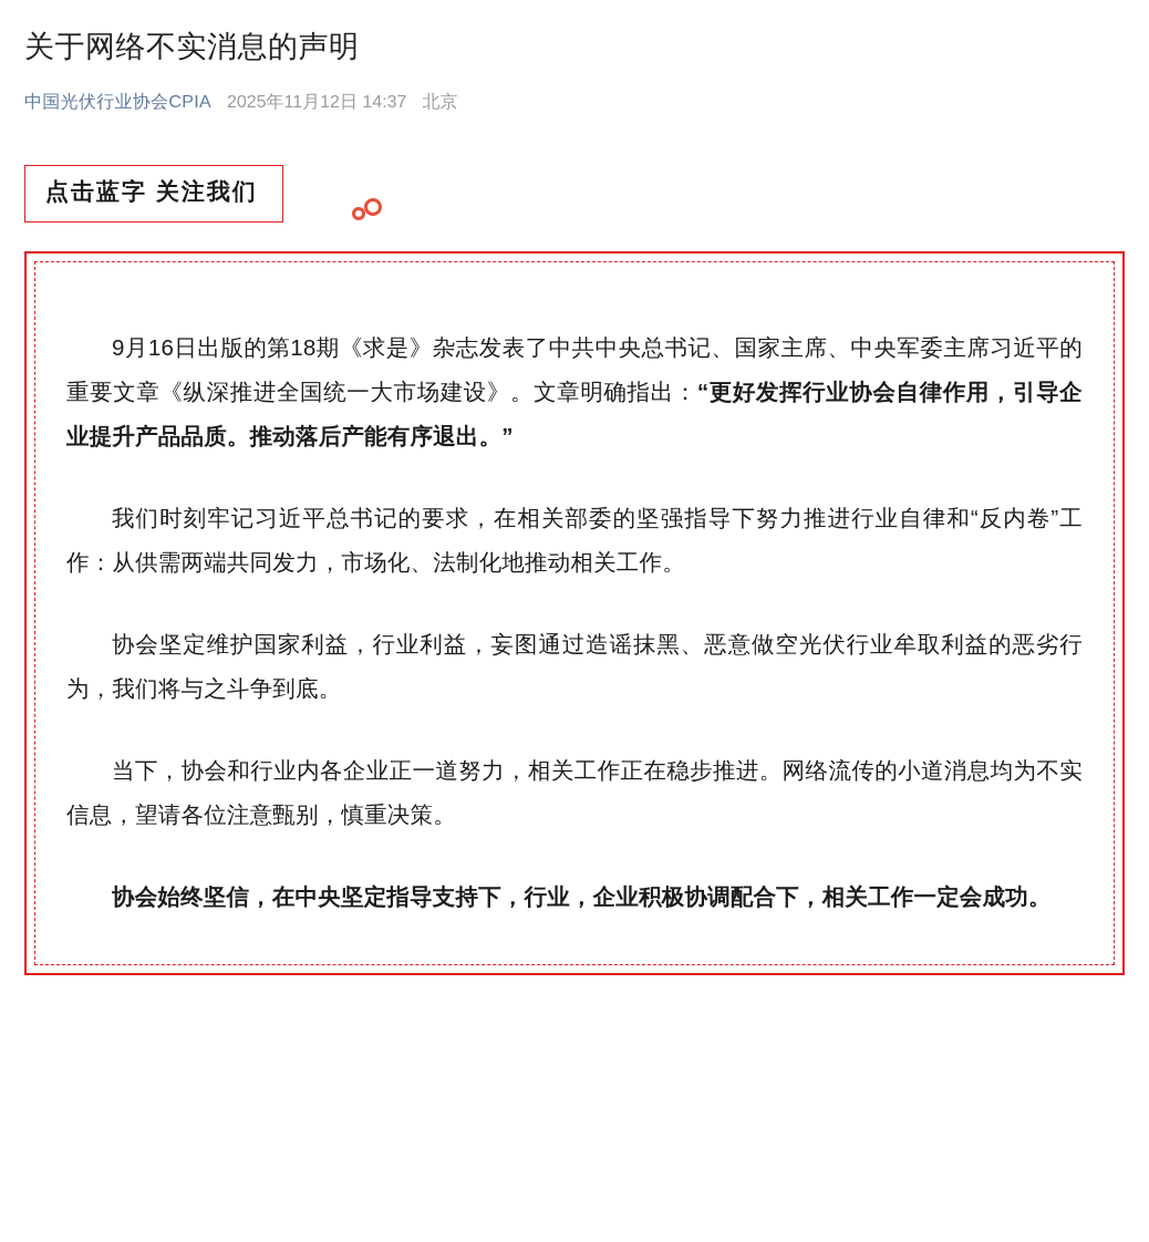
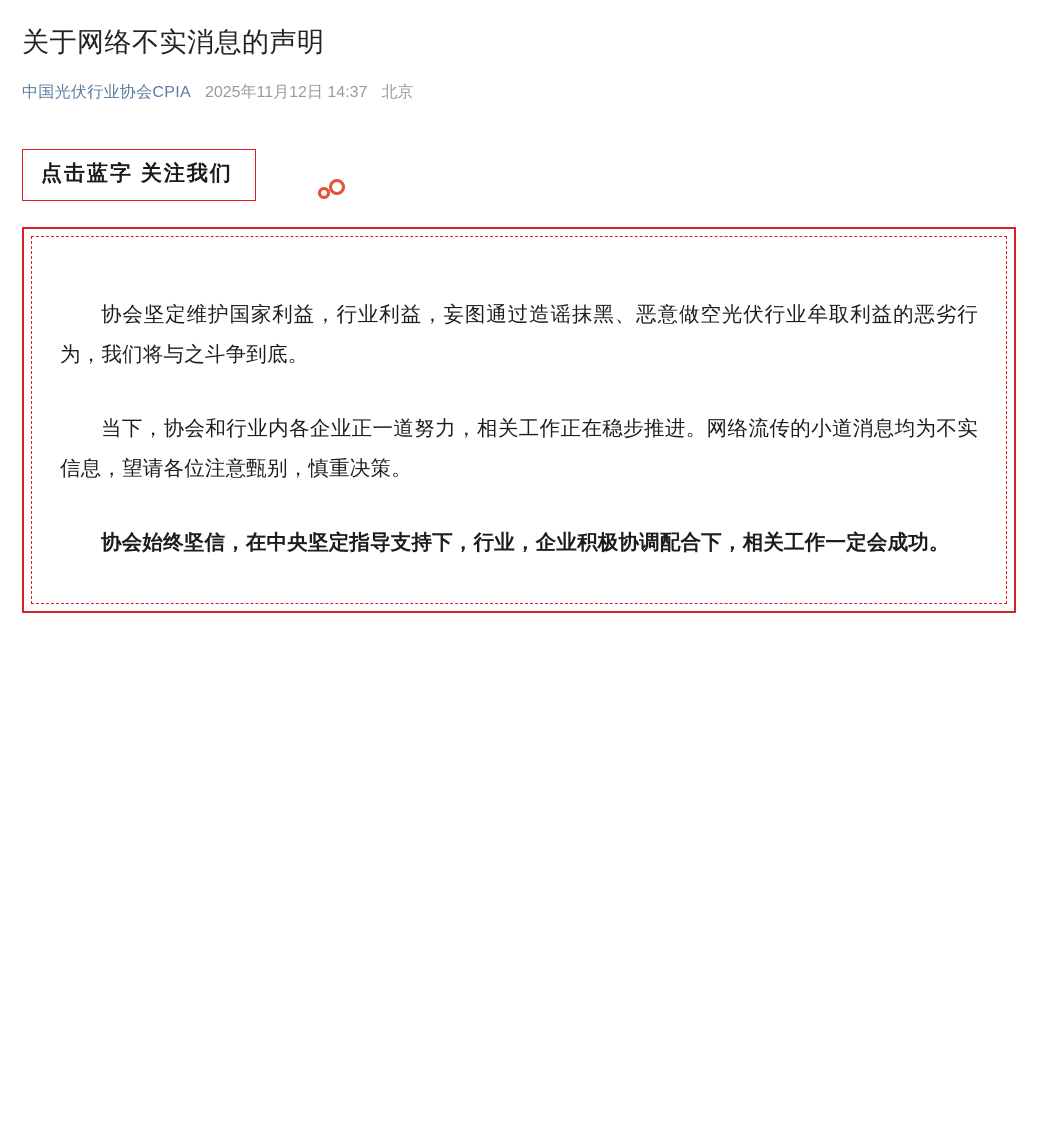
  关于网络不实消息的声明
  中国光伏行业协会CPIA
  2025年11月12日 14:37
  北京
  点击蓝字 关注我们
- 9月16日出版的第18期《求是》杂志发表了中共中央总书记、国家主席、中央军委主席习近平的重要文章《纵深推进全国统一大市场建设》。文章明确指出：“更好发挥行业协会自律作用，引导企业提升产品品质。推动落后产能有序退出。”
- 我们时刻牢记习近平总书记的要求，在相关部委的坚强指导下努力推进行业自律和“反内卷”工作：从供需两端共同发力，市场化、法制化地推动相关工作。
  协会坚定维护国家利益，行业利益，妄图通过造谣抹黑、恶意做空光伏行业牟取利益的恶劣行为，我们将与之斗争到底。
  当下，协会和行业内各企业正一道努力，相关工作正在稳步推进。网络流传的小道消息均为不实信息，望请各位注意甄别，慎重决策。
  协会始终坚信，在中央坚定指导支持下，行业，企业积极协调配合下，相关工作一定会成功。
